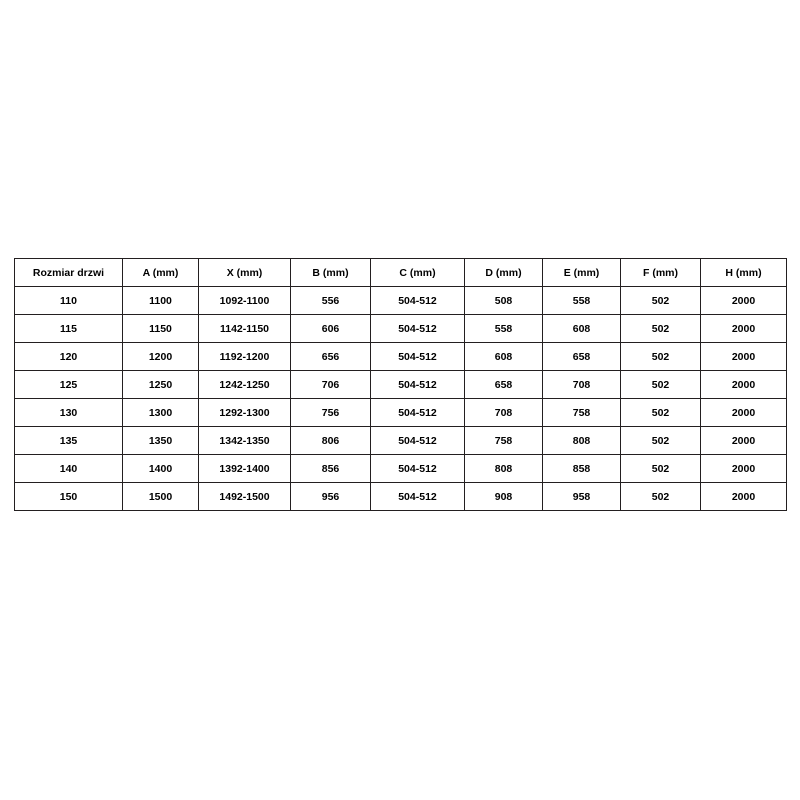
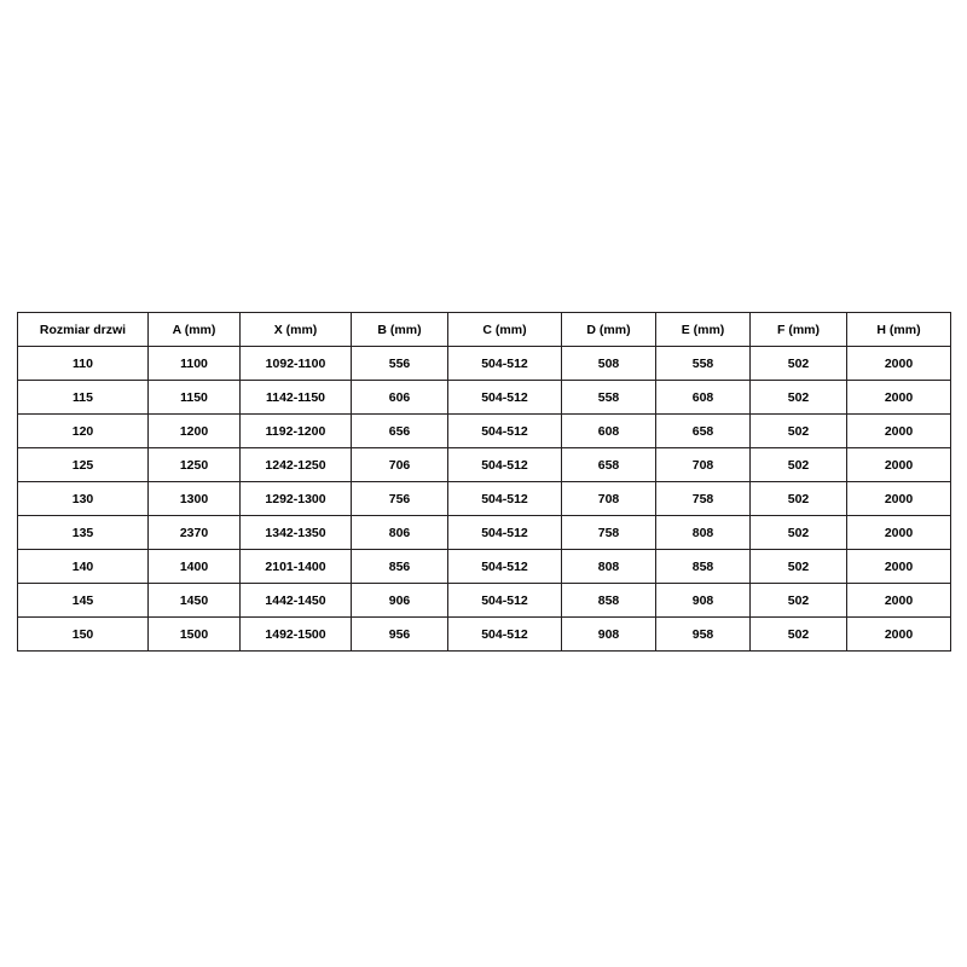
  Rozmiar drzwi	A (mm)	X (mm)	B (mm)	C (mm)	D (mm)	E (mm)	F (mm)	H (mm)
  110	1100	1092-1100	556	504-512	508	558	502	2000
  115	1150	1142-1150	606	504-512	558	608	502	2000
  120	1200	1192-1200	656	504-512	608	658	502	2000
  125	1250	1242-1250	706	504-512	658	708	502	2000
  130	1300	1292-1300	756	504-512	708	758	502	2000
- 135	1350	1342-1350	806	504-512	758	808	502	2000
+ 135	2370	1342-1350	806	504-512	758	808	502	2000
- 140	1400	1392-1400	856	504-512	808	858	502	2000
+ 140	1400	2101-1400	856	504-512	808	858	502	2000
+ 145	1450	1442-1450	906	504-512	858	908	502	2000
  150	1500	1492-1500	956	504-512	908	958	502	2000
